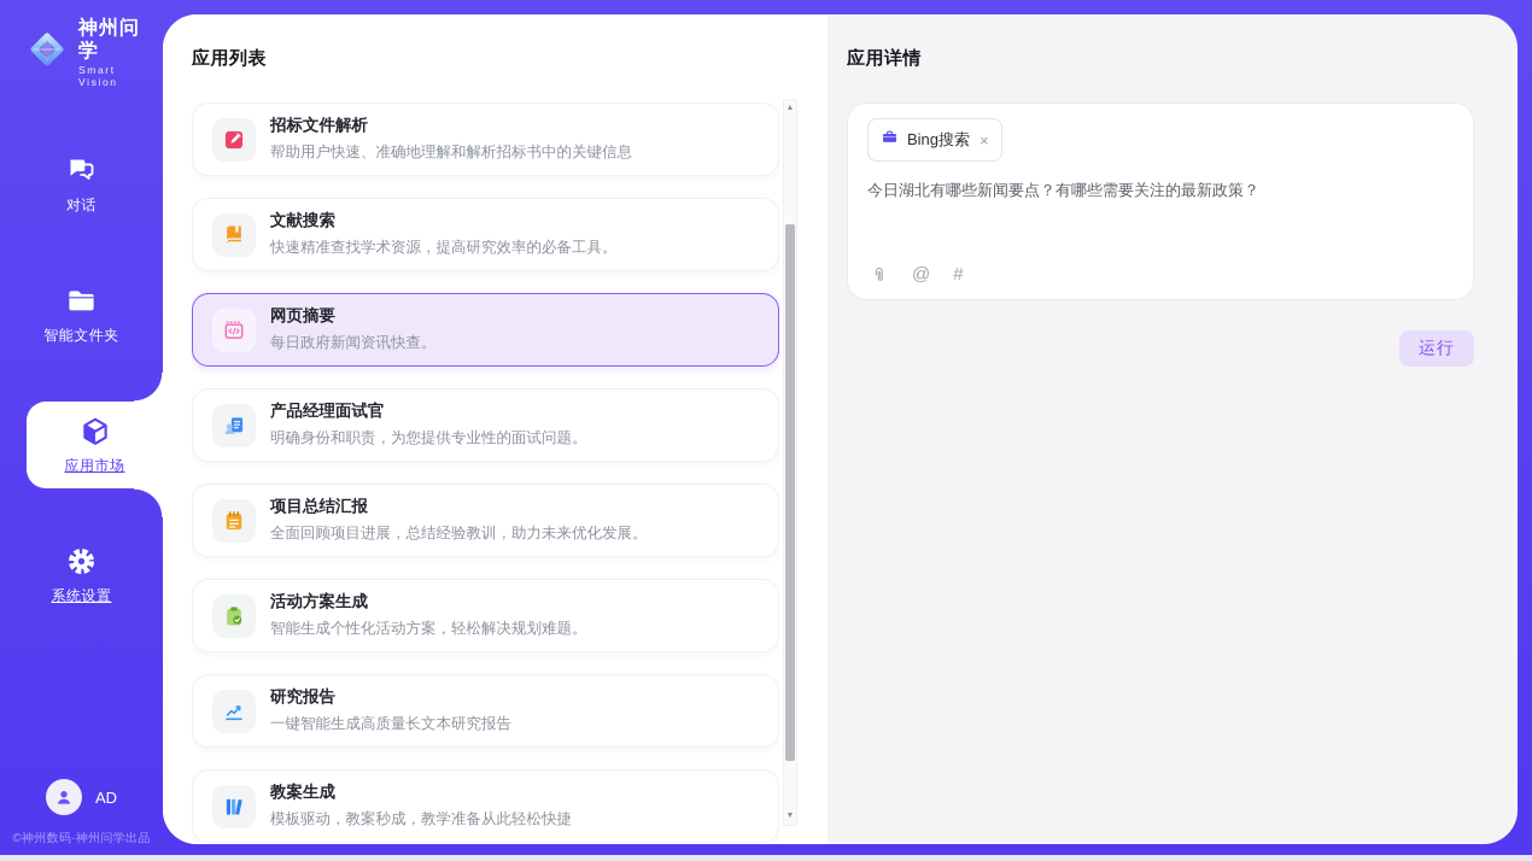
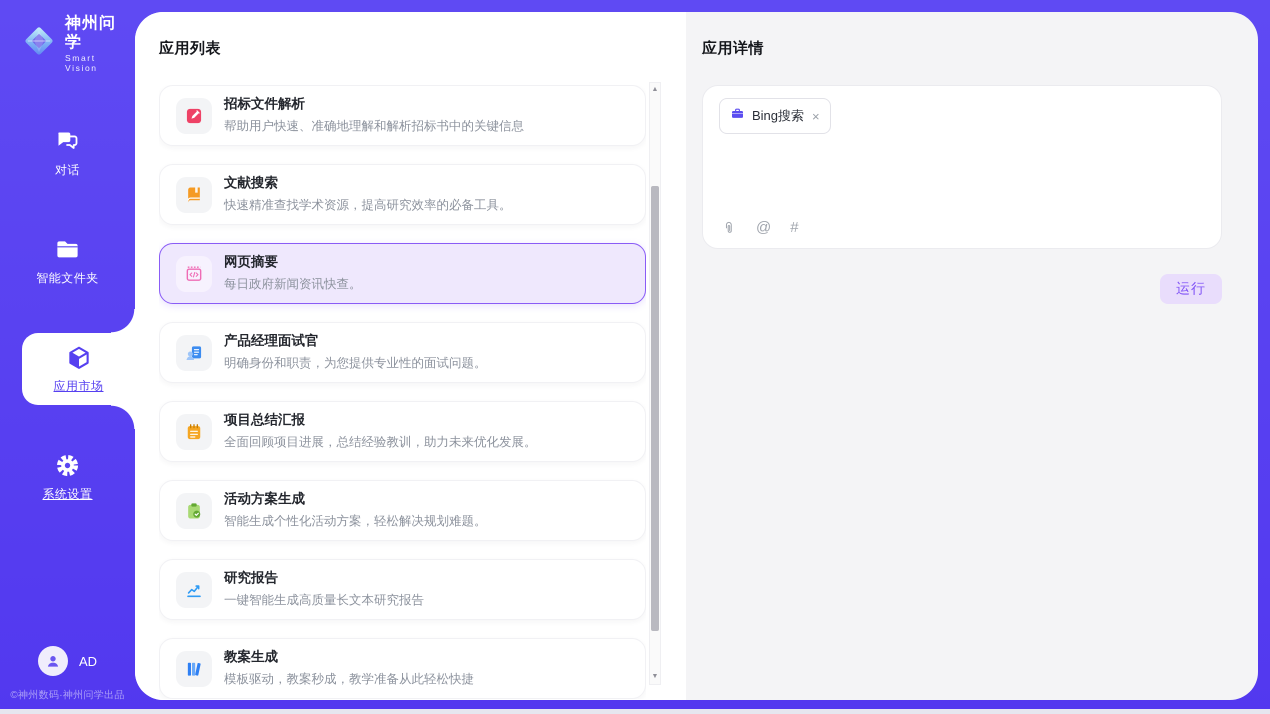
  神州问学
  Smart Vision
  对话
  智能文件夹
  应用市场
  系统设置
  AD
  ©神州数码·神州问学出品
  应用列表
  招标文件解析
  帮助用户快速、准确地理解和解析招标书中的关键信息
  文献搜索
  快速精准查找学术资源，提高研究效率的必备工具。
  网页摘要
  每日政府新闻资讯快查。
  产品经理面试官
  明确身份和职责，为您提供专业性的面试问题。
  项目总结汇报
  全面回顾项目进展，总结经验教训，助力未来优化发展。
  活动方案生成
  智能生成个性化活动方案，轻松解决规划难题。
  研究报告
  一键智能生成高质量长文本研究报告
  教案生成
  模板驱动，教案秒成，教学准备从此轻松快捷
  应用详情
  Bing搜索
  ×
- 今日湖北有哪些新闻要点？有哪些需要关注的最新政策？
  @
  #
  运行
